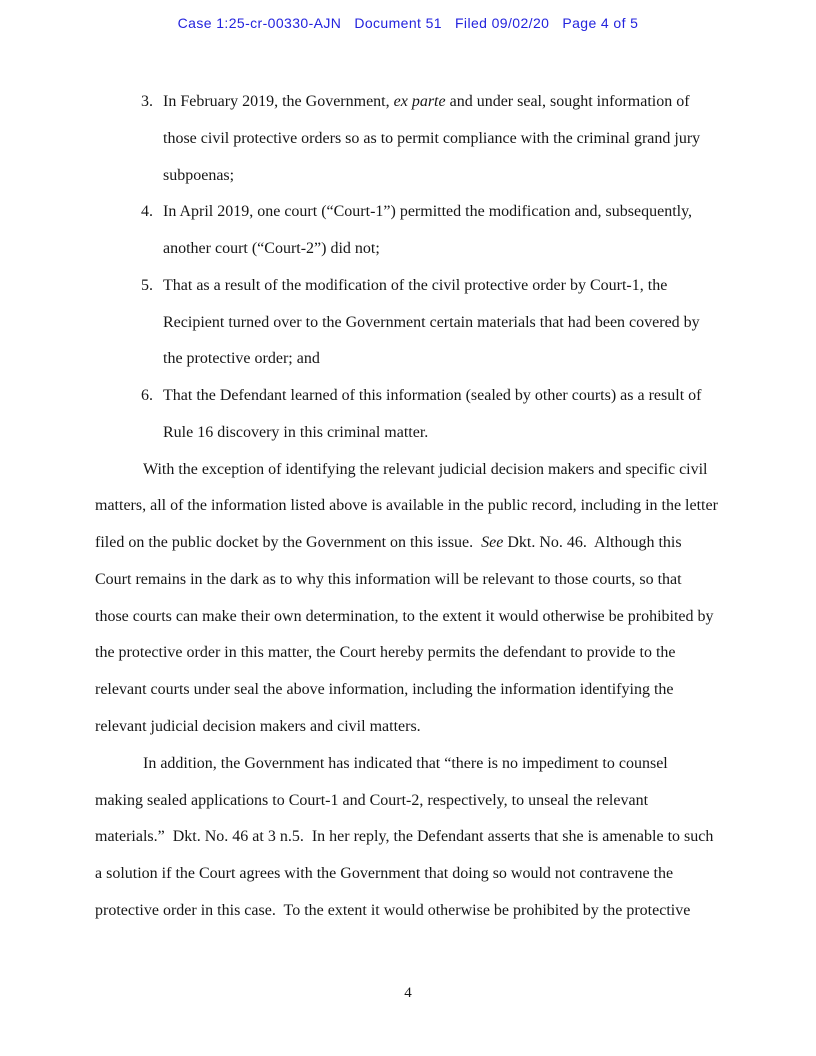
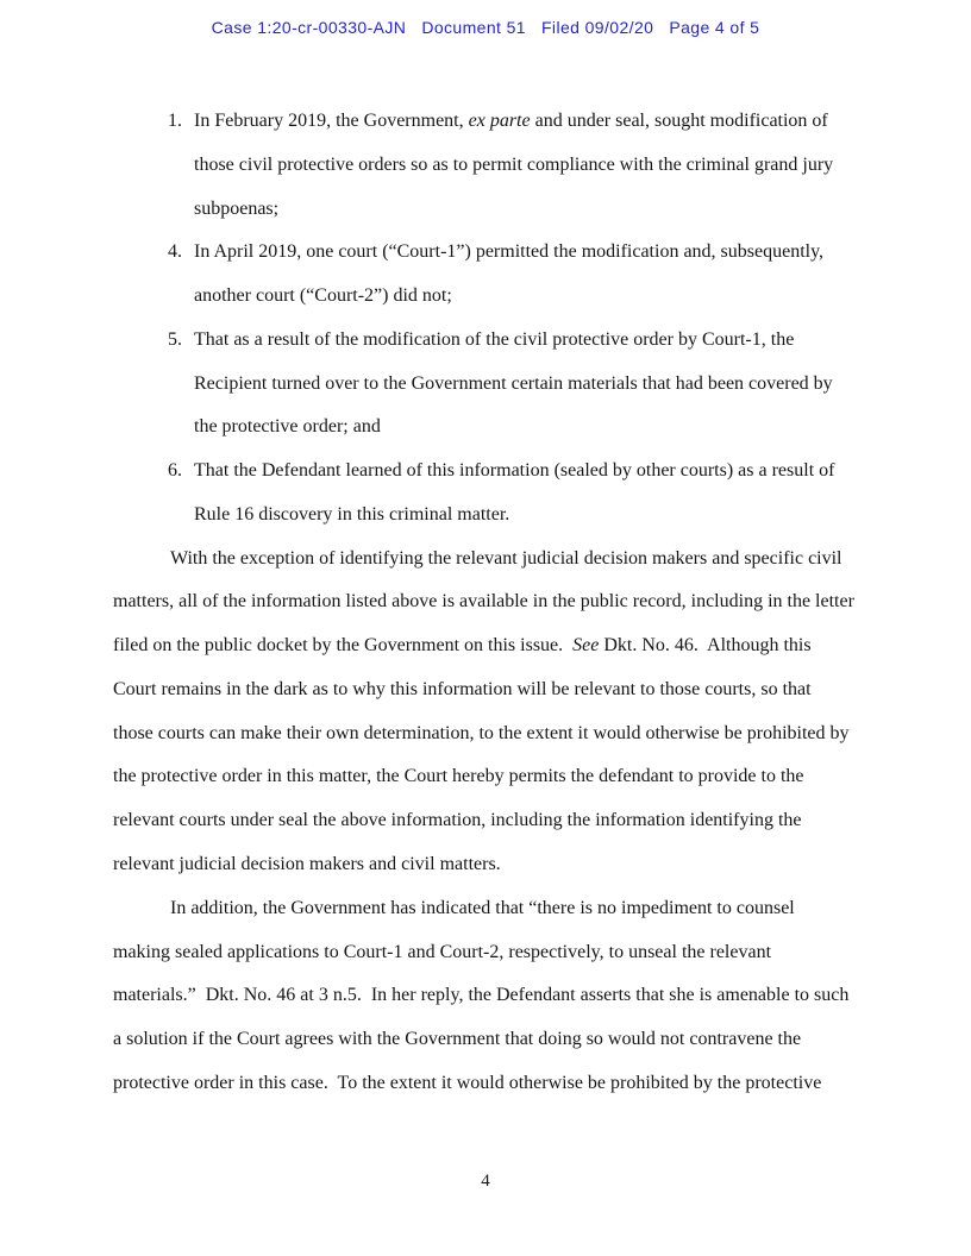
- Case 1:25-cr-00330-AJN
+ Case 1:20-cr-00330-AJN
  Document 51
  Filed 09/02/20
  Page 4 of 5
- 3.
+ 1.
- In February 2019, the Government, ex parte and under seal, sought information of
+ In February 2019, the Government, ex parte and under seal, sought modification of
  those civil protective orders so as to permit compliance with the criminal grand jury
  subpoenas;
  4.
  In April 2019, one court (“Court-1”) permitted the modification and, subsequently,
  another court (“Court-2”) did not;
  5.
  That as a result of the modification of the civil protective order by Court-1, the
  Recipient turned over to the Government certain materials that had been covered by
  the protective order; and
  6.
  That the Defendant learned of this information (sealed by other courts) as a result of
  Rule 16 discovery in this criminal matter.
  With the exception of identifying the relevant judicial decision makers and specific civil
  matters, all of the information listed above is available in the public record, including in the letter
  filed on the public docket by the Government on this issue. See Dkt. No. 46. Although this
  Court remains in the dark as to why this information will be relevant to those courts, so that
  those courts can make their own determination, to the extent it would otherwise be prohibited by
  the protective order in this matter, the Court hereby permits the defendant to provide to the
  relevant courts under seal the above information, including the information identifying the
  relevant judicial decision makers and civil matters.
  In addition, the Government has indicated that “there is no impediment to counsel
  making sealed applications to Court-1 and Court-2, respectively, to unseal the relevant
  materials.” Dkt. No. 46 at 3 n.5. In her reply, the Defendant asserts that she is amenable to such
  a solution if the Court agrees with the Government that doing so would not contravene the
  protective order in this case. To the extent it would otherwise be prohibited by the protective
  4
